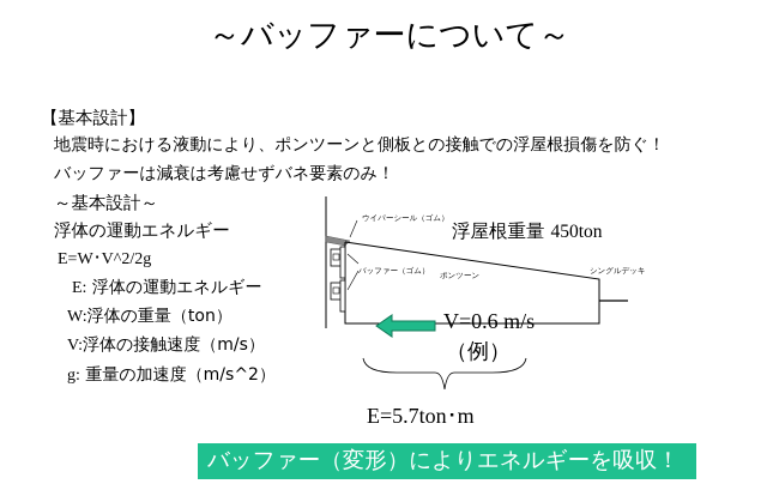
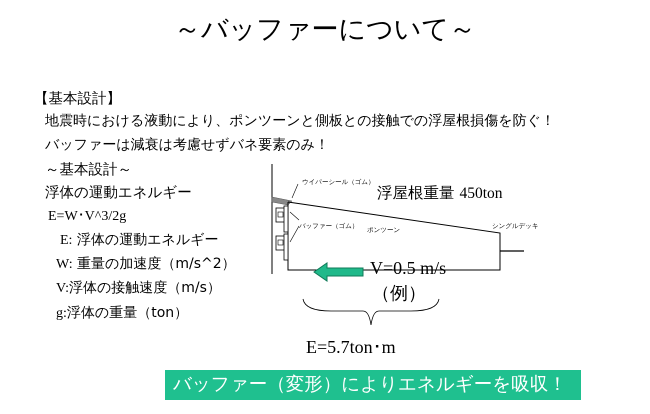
  ～バッファーについて～
  【基本設計】
  地震時における液動により、ポンツーンと側板との接触での浮屋根損傷を防ぐ！
  バッファーは減衰は考慮せずバネ要素のみ！
  ～基本設計～
  浮体の運動エネルギー
- E=W･V^2/2g
+ E=W･V^3/2g
  E: 浮体の運動エネルギー
- W:浮体の重量（ton）
+ W: 重量の加速度（m/s^2）
  V:浮体の接触速度（m/s）
- g: 重量の加速度（m/s^2）
+ g:浮体の重量（ton）
  ウイパーシール（ゴム）
  バッファー（ゴム）
  ポンツーン
  シングルデッキ
  浮屋根重量 450ton
- V=0.6 m/s
+ V=0.5 m/s
  （例）
  E=5.7ton･m
  バッファー（変形）によりエネルギーを吸収！
